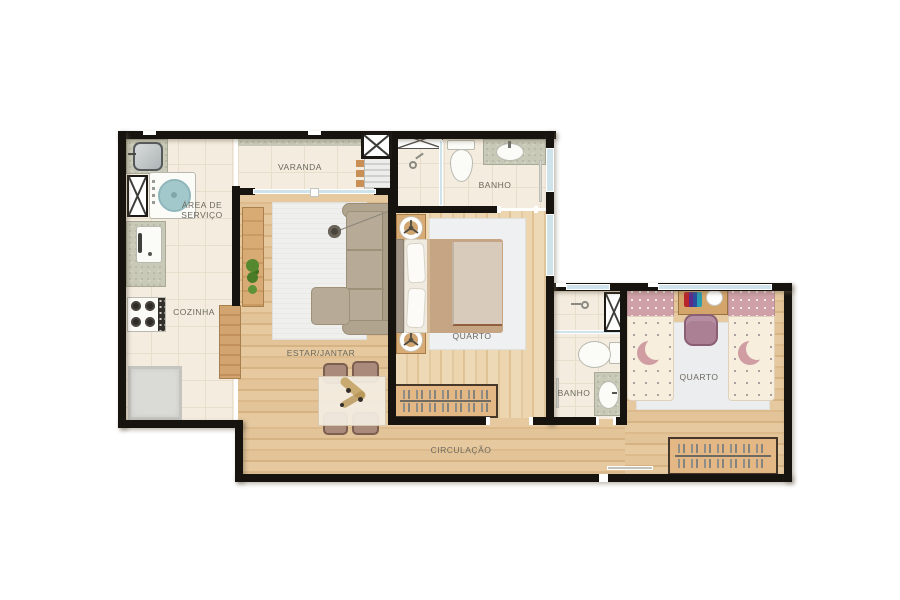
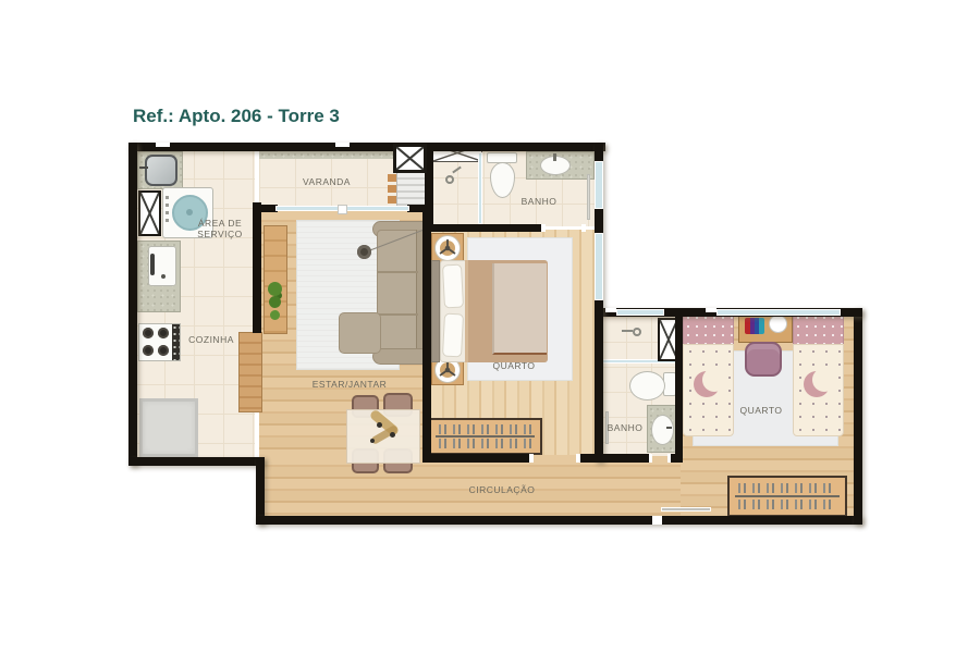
+ Ref.: Apto. 206 - Torre 3
  VARANDA
  ÁREA DE SERVIÇO
  COZINHA
  ESTAR/JANTAR
  BANHO
  QUARTO
  BANHO
  QUARTO
  CIRCULAÇÃO
